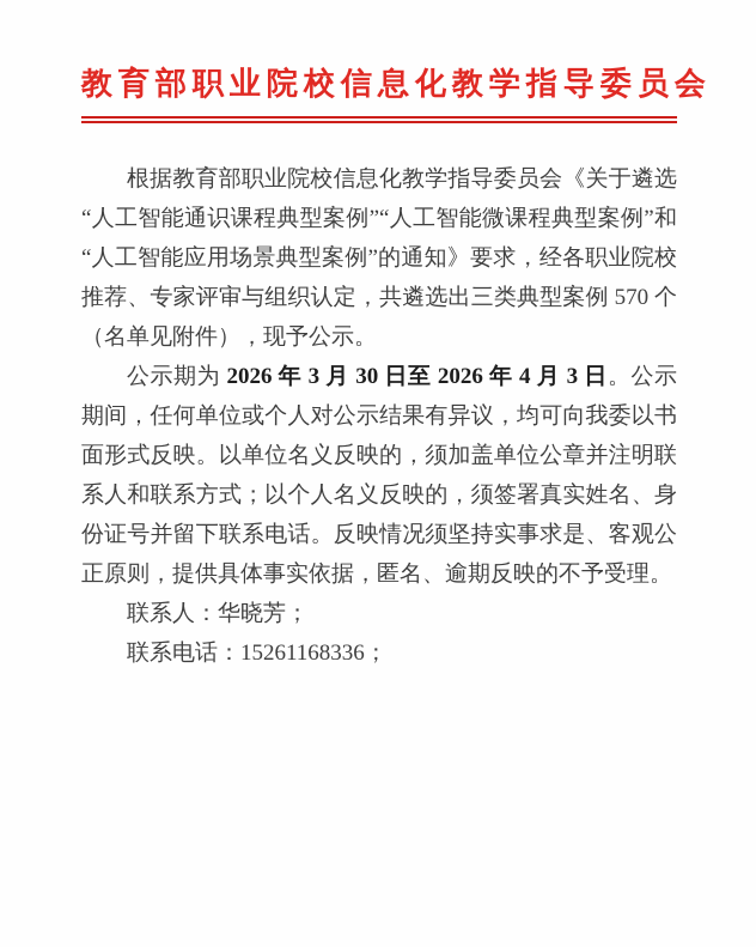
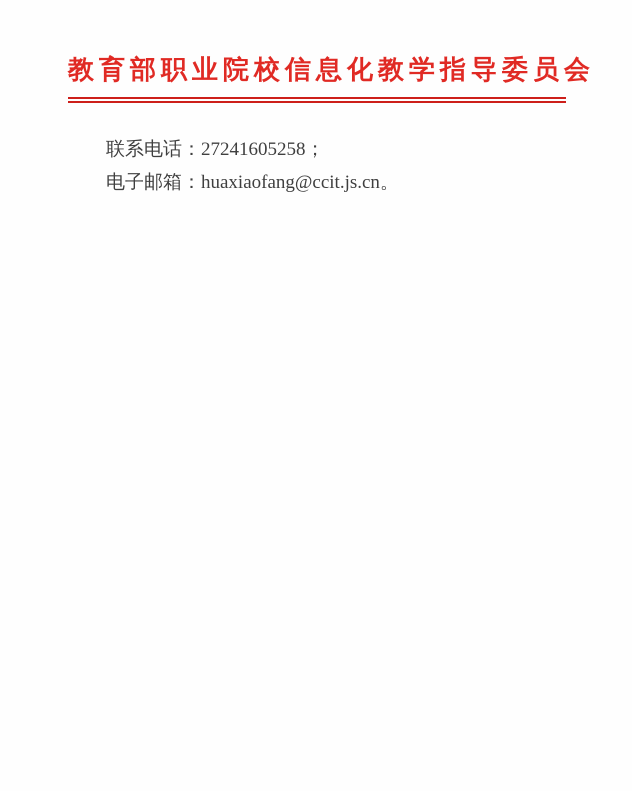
  教育部职业院校信息化教学指导委员会
- 根据教育部职业院校信息化教学指导委员会《关于遴选“人工智能通识课程典型案例”“人工智能微课程典型案例”和“人工智能应用场景典型案例”的通知》要求，经各职业院校推荐、专家评审与组织认定，共遴选出三类典型案例 570 个（名单见附件），现予公示。
- 公示期为 2026 年 3 月 30 日至 2026 年 4 月 3 日。公示期间，任何单位或个人对公示结果有异议，均可向我委以书面形式反映。以单位名义反映的，须加盖单位公章并注明联系人和联系方式；以个人名义反映的，须签署真实姓名、身份证号并留下联系电话。反映情况须坚持实事求是、客观公正原则，提供具体事实依据，匿名、逾期反映的不予受理。
- 联系人：华晓芳；
- 联系电话：15261168336；
+ 联系电话：27241605258；
+ 电子邮箱：huaxiaofang@ccit.js.cn。
